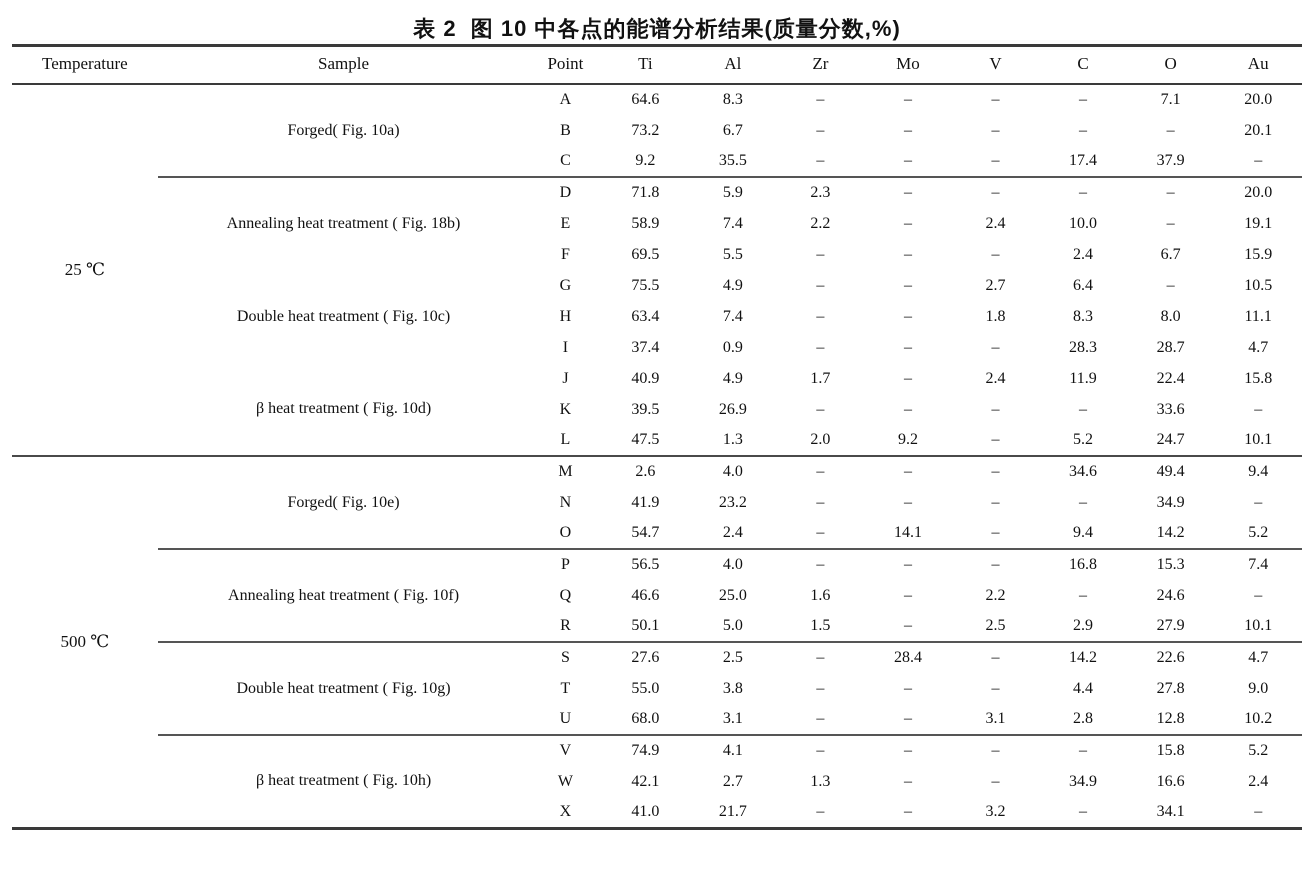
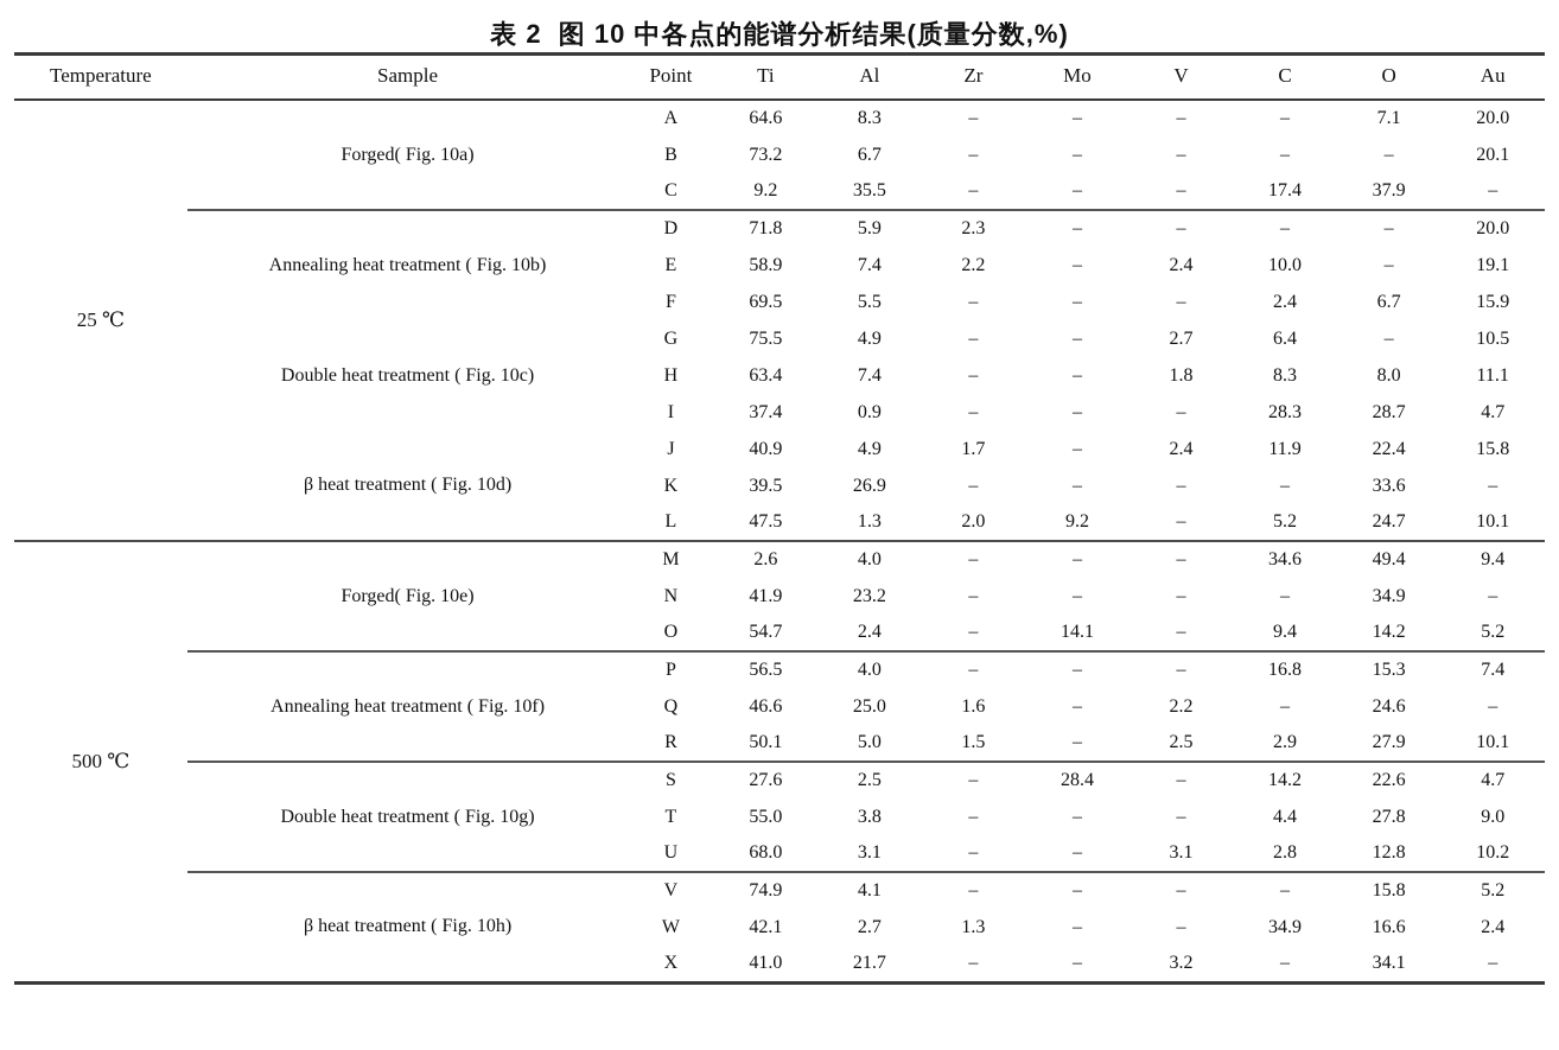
  表 2 图 10 中各点的能谱分析结果(质量分数,%)
  Temperature	Sample	Point	Ti	Al	Zr	Mo	V	C	O	Au
  25 ℃	Forged( Fig. 10a)	A	64.6	8.3	–	–	–	–	7.1	20.0
  B	73.2	6.7	–	–	–	–	–	20.1
  C	9.2	35.5	–	–	–	17.4	37.9	–
- Annealing heat treatment ( Fig. 18b)	D	71.8	5.9	2.3	–	–	–	–	20.0
+ Annealing heat treatment ( Fig. 10b)	D	71.8	5.9	2.3	–	–	–	–	20.0
  E	58.9	7.4	2.2	–	2.4	10.0	–	19.1
  F	69.5	5.5	–	–	–	2.4	6.7	15.9
  Double heat treatment ( Fig. 10c)	G	75.5	4.9	–	–	2.7	6.4	–	10.5
  H	63.4	7.4	–	–	1.8	8.3	8.0	11.1
  I	37.4	0.9	–	–	–	28.3	28.7	4.7
  β heat treatment ( Fig. 10d)	J	40.9	4.9	1.7	–	2.4	11.9	22.4	15.8
  K	39.5	26.9	–	–	–	–	33.6	–
  L	47.5	1.3	2.0	9.2	–	5.2	24.7	10.1
  500 ℃	Forged( Fig. 10e)	M	2.6	4.0	–	–	–	34.6	49.4	9.4
  N	41.9	23.2	–	–	–	–	34.9	–
  O	54.7	2.4	–	14.1	–	9.4	14.2	5.2
  Annealing heat treatment ( Fig. 10f)	P	56.5	4.0	–	–	–	16.8	15.3	7.4
  Q	46.6	25.0	1.6	–	2.2	–	24.6	–
  R	50.1	5.0	1.5	–	2.5	2.9	27.9	10.1
  Double heat treatment ( Fig. 10g)	S	27.6	2.5	–	28.4	–	14.2	22.6	4.7
  T	55.0	3.8	–	–	–	4.4	27.8	9.0
  U	68.0	3.1	–	–	3.1	2.8	12.8	10.2
  β heat treatment ( Fig. 10h)	V	74.9	4.1	–	–	–	–	15.8	5.2
  W	42.1	2.7	1.3	–	–	34.9	16.6	2.4
  X	41.0	21.7	–	–	3.2	–	34.1	–
